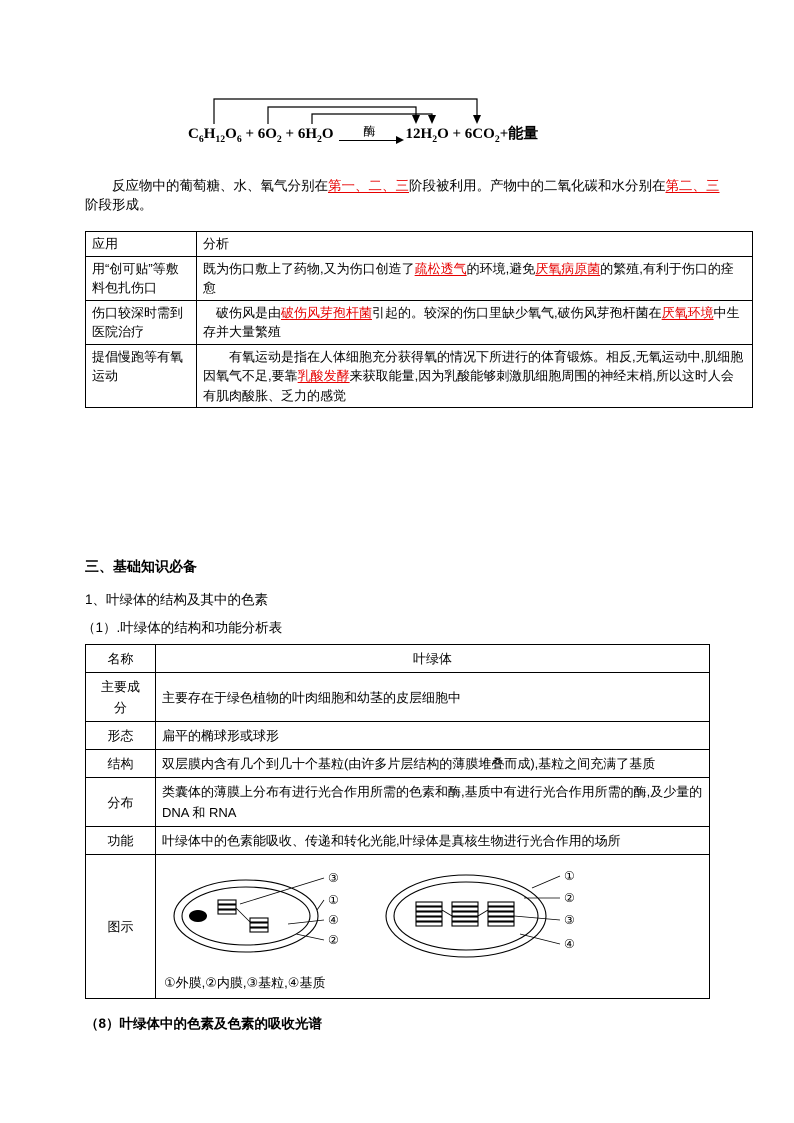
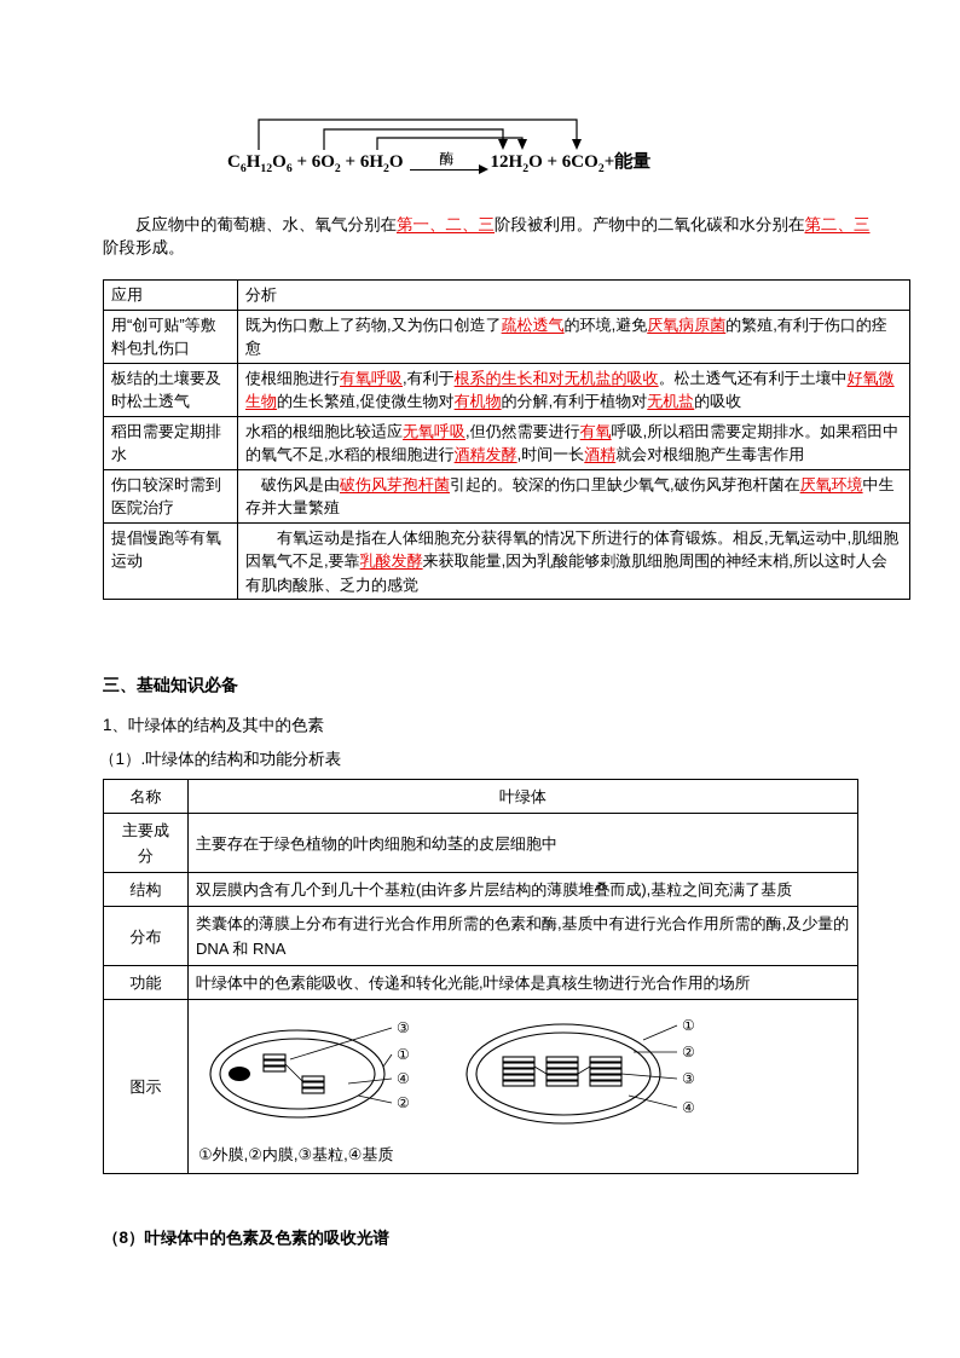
  C6H12O6 + 6O2 + 6H2O
  酶
  12H2O + 6CO2+能量
  反应物中的葡萄糖、水、氧气分别在第一、二、三阶段被利用。产物中的二氧化碳和水分别在第二、三阶段形成。
  应用	分析
  用“创可贴”等敷料包扎伤口	既为伤口敷上了药物,又为伤口创造了疏松透气的环境,避免厌氧病原菌的繁殖,有利于伤口的痊愈
+ 板结的土壤要及时松土透气	使根细胞进行有氧呼吸,有利于根系的生长和对无机盐的吸收。松土透气还有利于土壤中好氧微生物的生长繁殖,促使微生物对有机物的分解,有利于植物对无机盐的吸收
+ 稻田需要定期排水	水稻的根细胞比较适应无氧呼吸,但仍然需要进行有氧呼吸,所以稻田需要定期排水。如果稻田中的氧气不足,水稻的根细胞进行酒精发酵,时间一长酒精就会对根细胞产生毒害作用
  伤口较深时需到医院治疗	破伤风是由破伤风芽孢杆菌引起的。较深的伤口里缺少氧气,破伤风芽孢杆菌在厌氧环境中生存并大量繁殖
  提倡慢跑等有氧运动	有氧运动是指在人体细胞充分获得氧的情况下所进行的体育锻炼。相反,无氧运动中,肌细胞因氧气不足,要靠乳酸发酵来获取能量,因为乳酸能够刺激肌细胞周围的神经末梢,所以这时人会有肌肉酸胀、乏力的感觉
  三、基础知识必备
  1、叶绿体的结构及其中的色素
  （1）.叶绿体的结构和功能分析表
  名称	叶绿体
  主要成分	主要存在于绿色植物的叶肉细胞和幼茎的皮层细胞中
- 形态	扁平的椭球形或球形
  结构	双层膜内含有几个到几十个基粒(由许多片层结构的薄膜堆叠而成),基粒之间充满了基质
  分布	类囊体的薄膜上分布有进行光合作用所需的色素和酶,基质中有进行光合作用所需的酶,及少量的 DNA 和 RNA
  功能	叶绿体中的色素能吸收、传递和转化光能,叶绿体是真核生物进行光合作用的场所
  图示	③ ① ④ ② ① ② ③ ④ ①外膜,②内膜,③基粒,④基质
  （8）叶绿体中的色素及色素的吸收光谱
